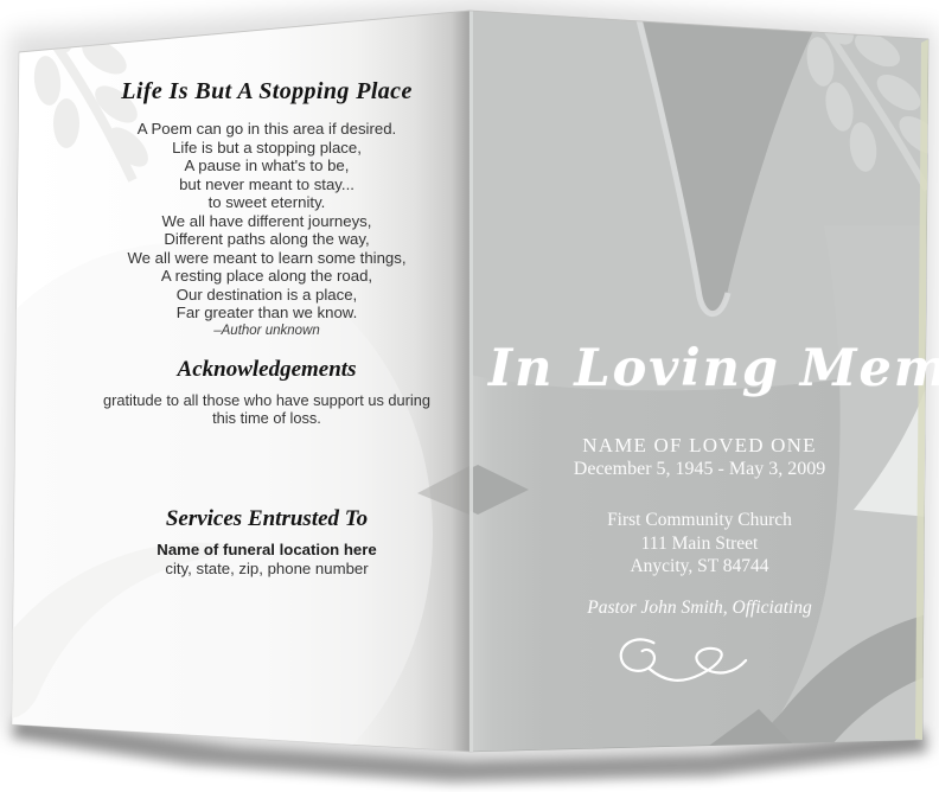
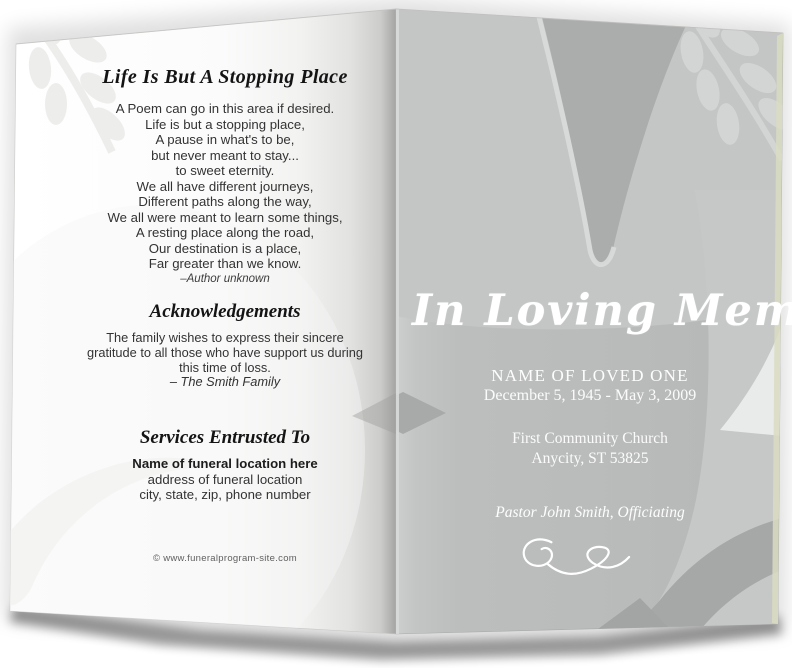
  Life Is But A Stopping Place
  A Poem can go in this area if desired.
  Life is but a stopping place,
  A pause in what's to be,
  but never meant to stay...
  to sweet eternity.
  We all have different journeys,
  Different paths along the way,
  We all were meant to learn some things,
  A resting place along the road,
  Our destination is a place,
  Far greater than we know.
  –Author unknown
  Acknowledgements
+ The family wishes to express their sincere
  gratitude to all those who have support us during
  this time of loss.
+ – The Smith Family
  Services Entrusted To
  Name of funeral location here
+ address of funeral location
  city, state, zip, phone number
+ © www.funeralprogram-site.com
  In Loving Mem
  NAME OF LOVED ONE
  December 5, 1945 - May 3, 2009
  First Community Church
- 111 Main Street
- Anycity, ST 84744
+ Anycity, ST 53825
  Pastor John Smith, Officiating
